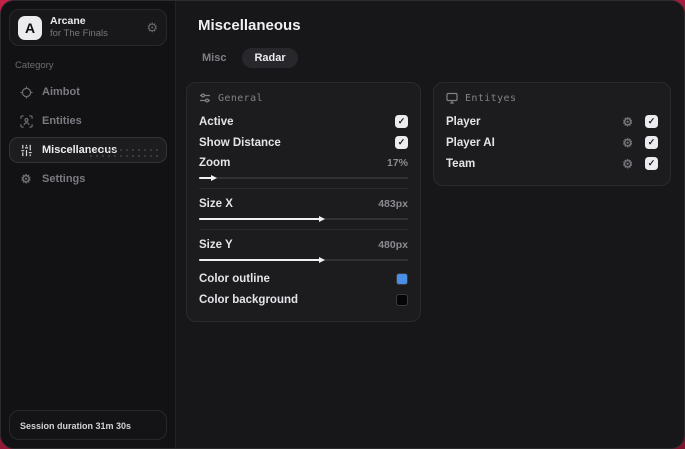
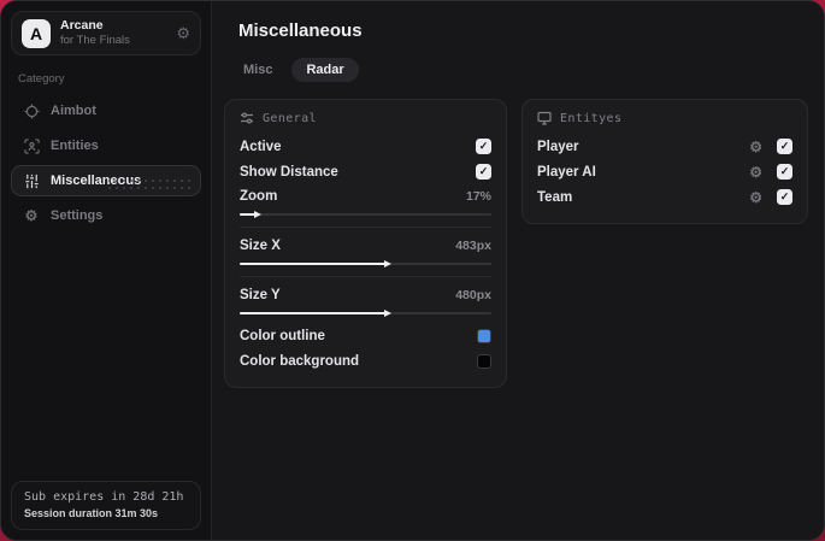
  A
  Arcane
  for The Finals
  ⚙
  Category
  Aimbot
  Entities
  Miscellaneous
  ⚙
  Settings
+ Sub expires in 28d 21h
  Session duration 31m 30s
  Miscellaneous
  Misc
  Radar
  General
  Active
  ✓
  Show Distance
  ✓
  Zoom
  17%
  Size X
  483px
  Size Y
  480px
  Color outline
  Color background
  Entityes
  Player
  ⚙
  ✓
  Player AI
  ⚙
  ✓
  Team
  ⚙
  ✓
